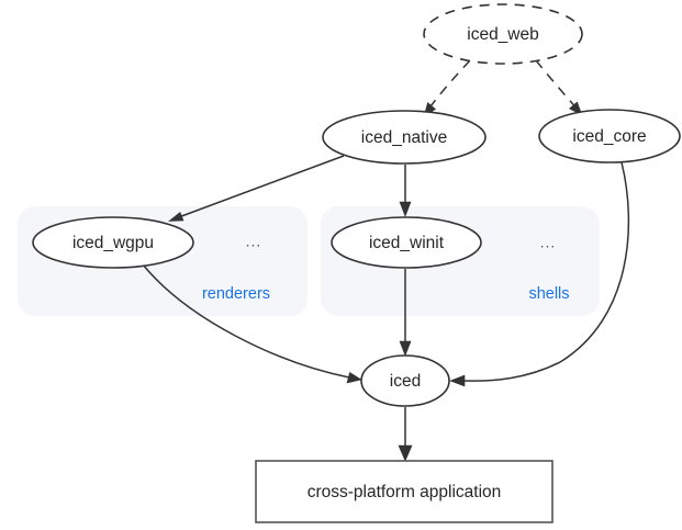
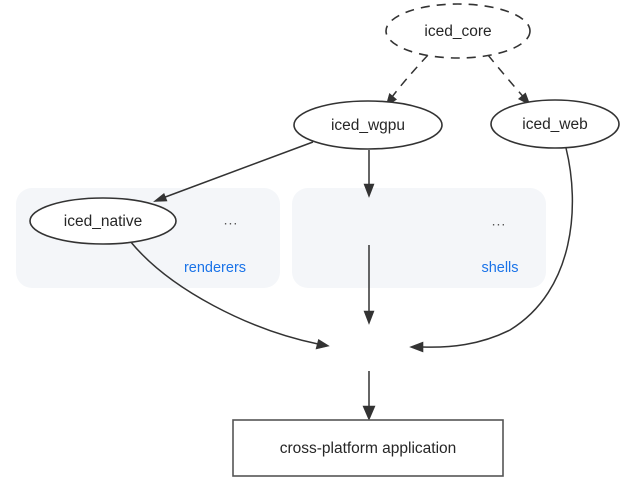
  renderers
  shells
- iced_web
+ iced_core
- iced_native
+ iced_wgpu
- iced_core
+ iced_web
- iced_wgpu
+ iced_native
- iced_winit
- iced
  cross-platform application
  ...
  ...
